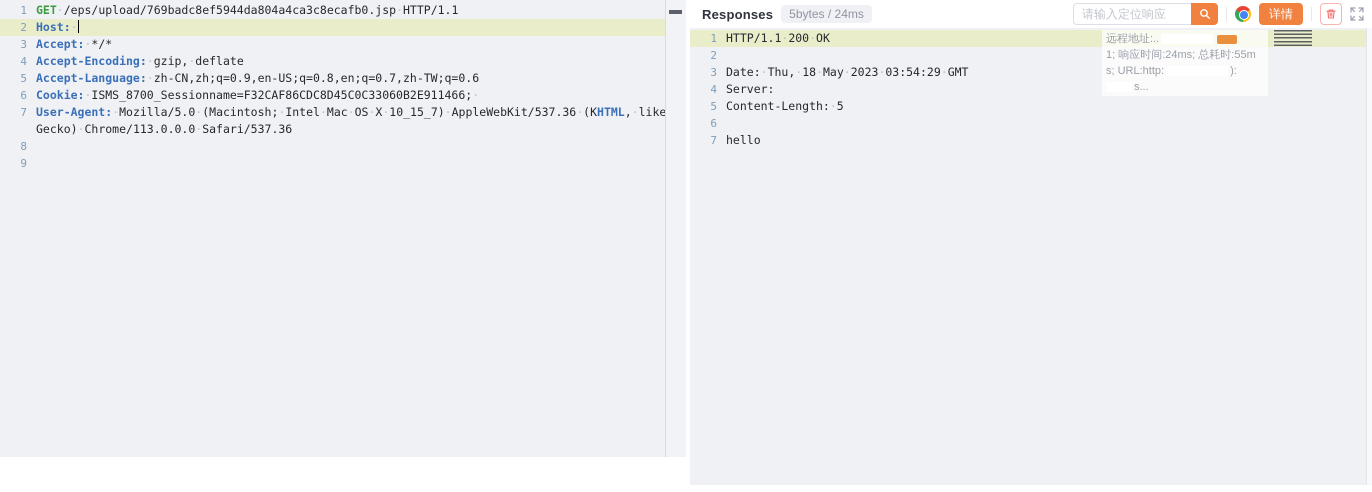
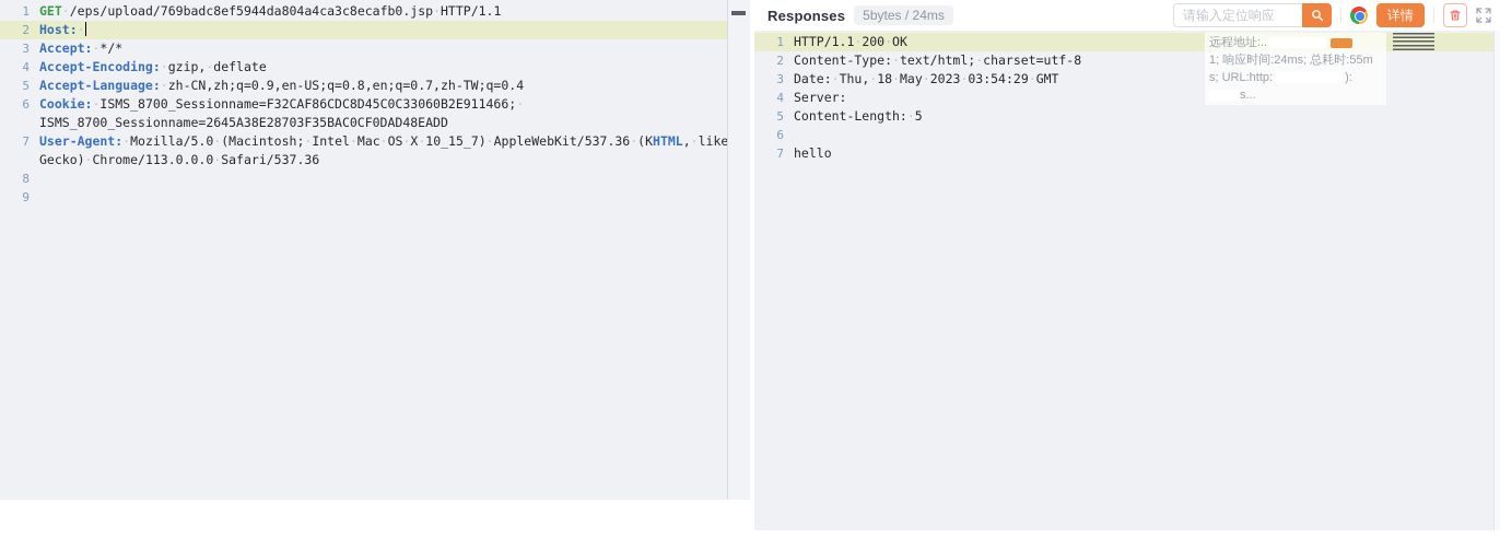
  1
  GET·/eps/upload/769badc8ef5944da804a4ca3c8ecafb0.jsp·HTTP/1.1
  2
  Host:·
  3
  Accept:·*/*
  4
  Accept-Encoding:·gzip,·deflate
  5
- Accept-Language:·zh-CN,zh;q=0.9,en-US;q=0.8,en;q=0.7,zh-TW;q=0.6
+ Accept-Language:·zh-CN,zh;q=0.9,en-US;q=0.8,en;q=0.7,zh-TW;q=0.4
  6
  Cookie:·ISMS_8700_Sessionname=F32CAF86CDC8D45C0C33060B2E911466;·
+ ISMS_8700_Sessionname=2645A38E28703F35BAC0CF0DAD48EADD
  7
  User-Agent:·Mozilla/5.0·(Macintosh;·Intel·Mac·OS·X·10_15_7)·AppleWebKit/537.36·(KHTML,·like
  Gecko)·Chrome/113.0.0.0·Safari/537.36
  8
  9
  Responses
  5bytes / 24ms
  请输入定位响应
  详情
  1
  HTTP/1.1·200·OK
  2
+ Content-Type:·text/html;·charset=utf-8
  3
  Date:·Thu,·18·May·2023·03:54:29·GMT
  4
  Server:
  5
  Content-Length:·5
  6
  7
  hello
  远程地址:..
  1; 响应时间:24ms; 总耗时:55m
  s; URL:http:
  ):
  s...
